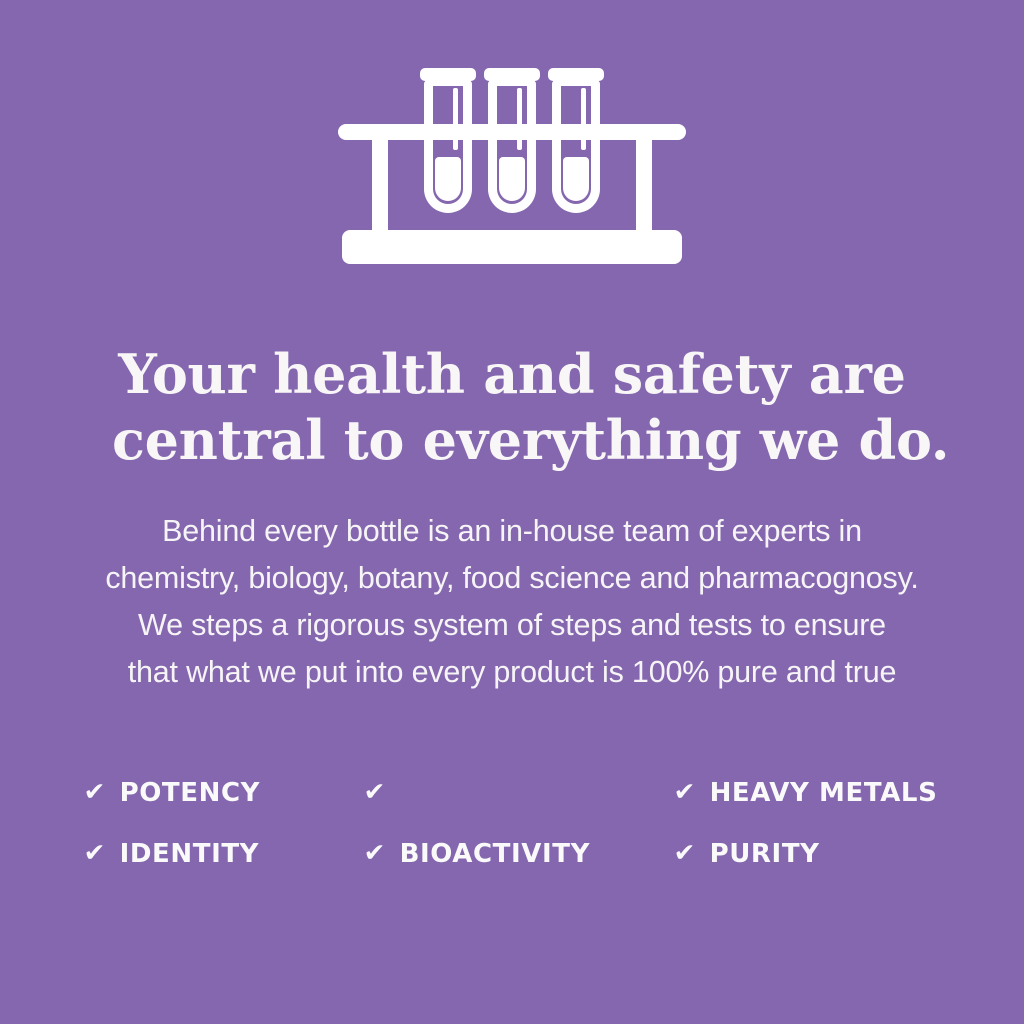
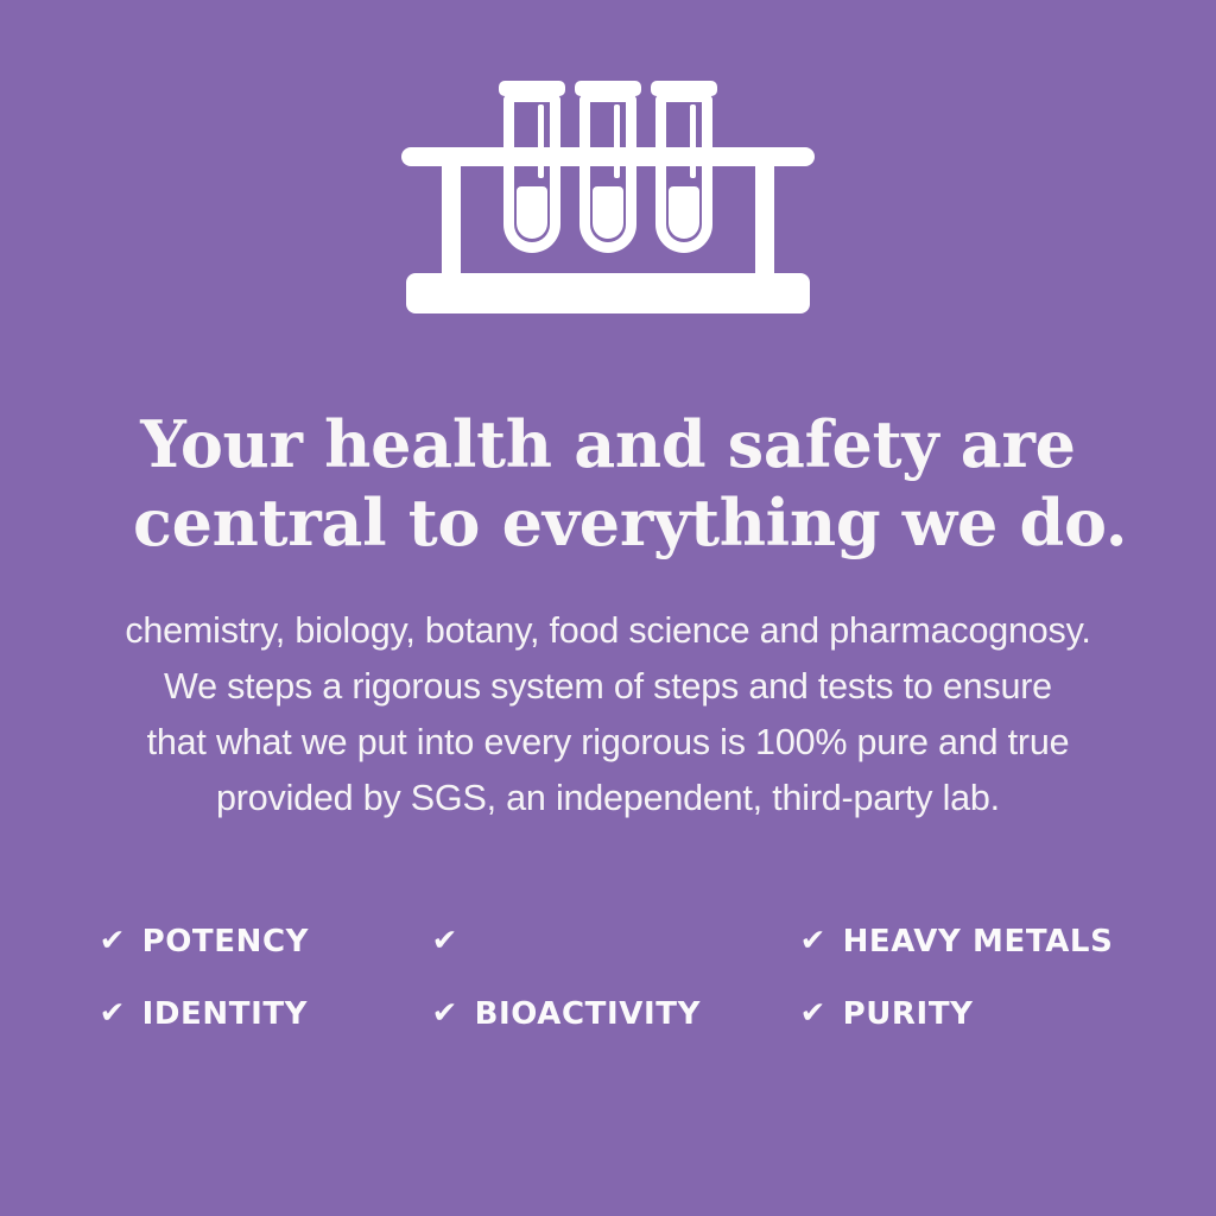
  Your health and safety are
  central to everything we do.
- Behind every bottle is an in-house team of experts in
  chemistry, biology, botany, food science and pharmacognosy.
  We steps a rigorous system of steps and tests to ensure
- that what we put into every product is 100% pure and true
+ that what we put into every rigorous is 100% pure and true
+ provided by SGS, an independent, third-party lab.
  ✔
  POTENCY
  ✔
  ✔
  HEAVY METALS
  ✔
  IDENTITY
  ✔
  BIOACTIVITY
  ✔
  PURITY
